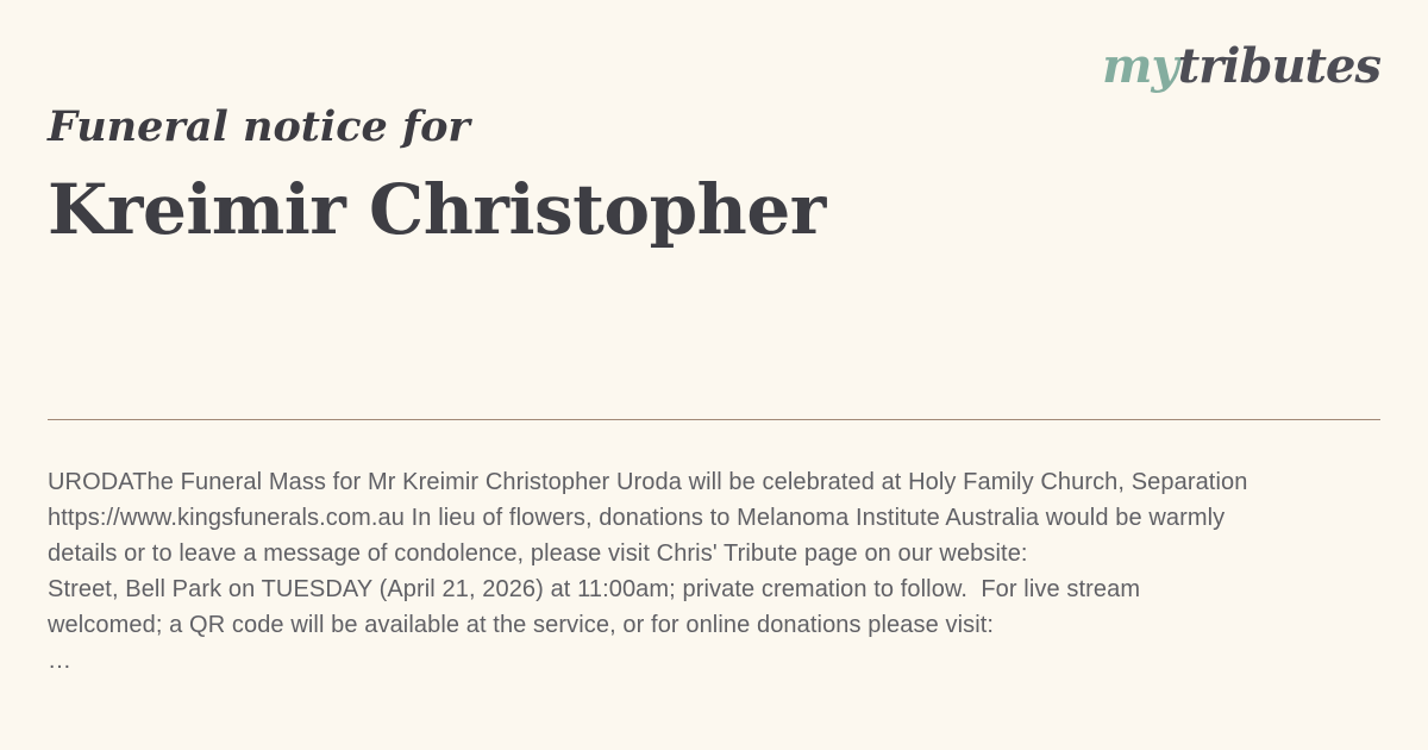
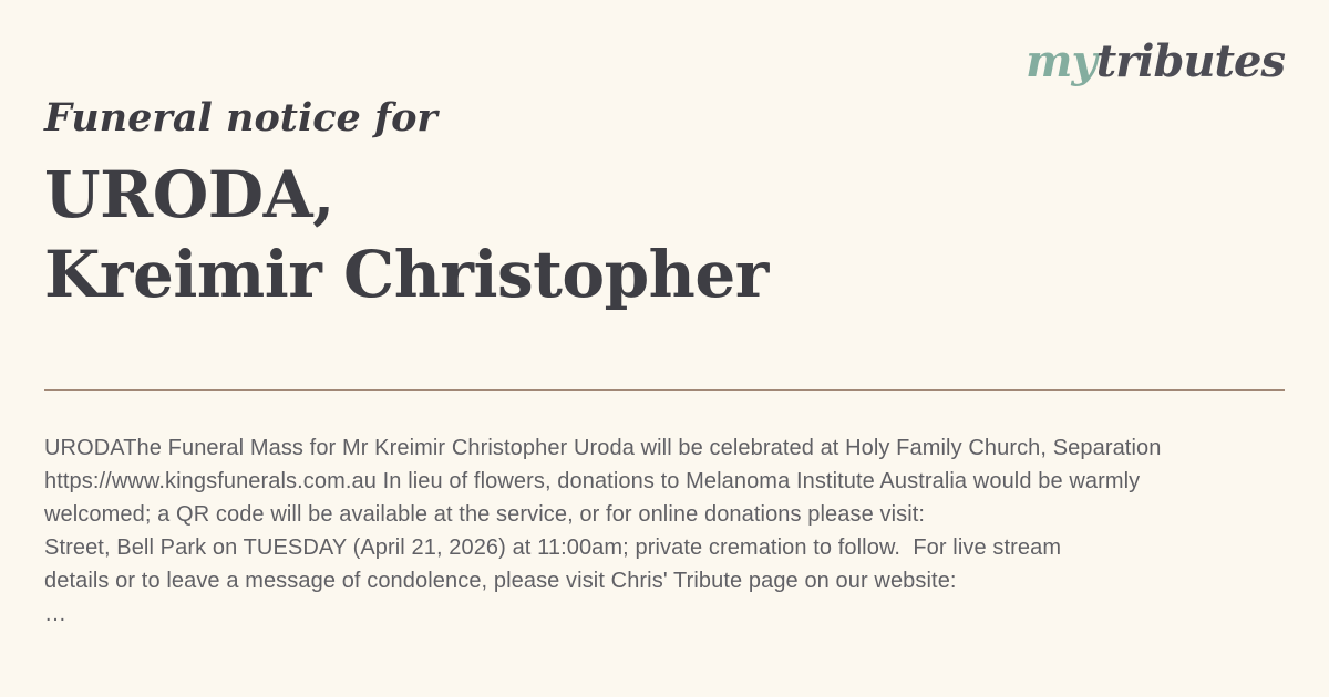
  mytributes
  Funeral notice for
+ URODA,
  Kreimir Christopher
  URODAThe Funeral Mass for Mr Kreimir Christopher Uroda will be celebrated at Holy Family Church, Separation
  https://www.kingsfunerals.com.au In lieu of flowers, donations to Melanoma Institute Australia would be warmly
- details or to leave a message of condolence, please visit Chris' Tribute page on our website:
+ welcomed; a QR code will be available at the service, or for online donations please visit:
  Street, Bell Park on TUESDAY (April 21, 2026) at 11:00am; private cremation to follow. For live stream
- welcomed; a QR code will be available at the service, or for online donations please visit:
+ details or to leave a message of condolence, please visit Chris' Tribute page on our website:
  …
